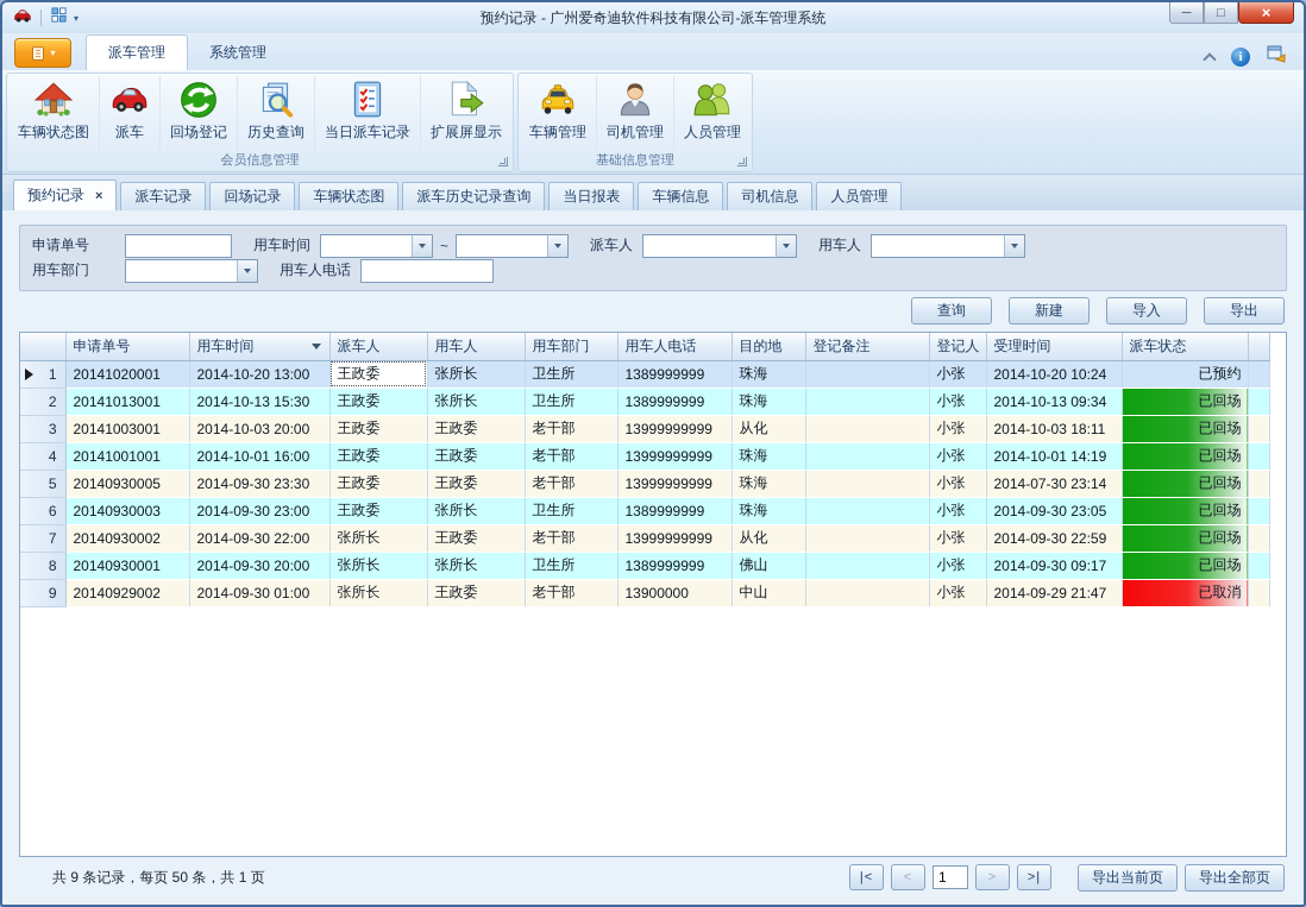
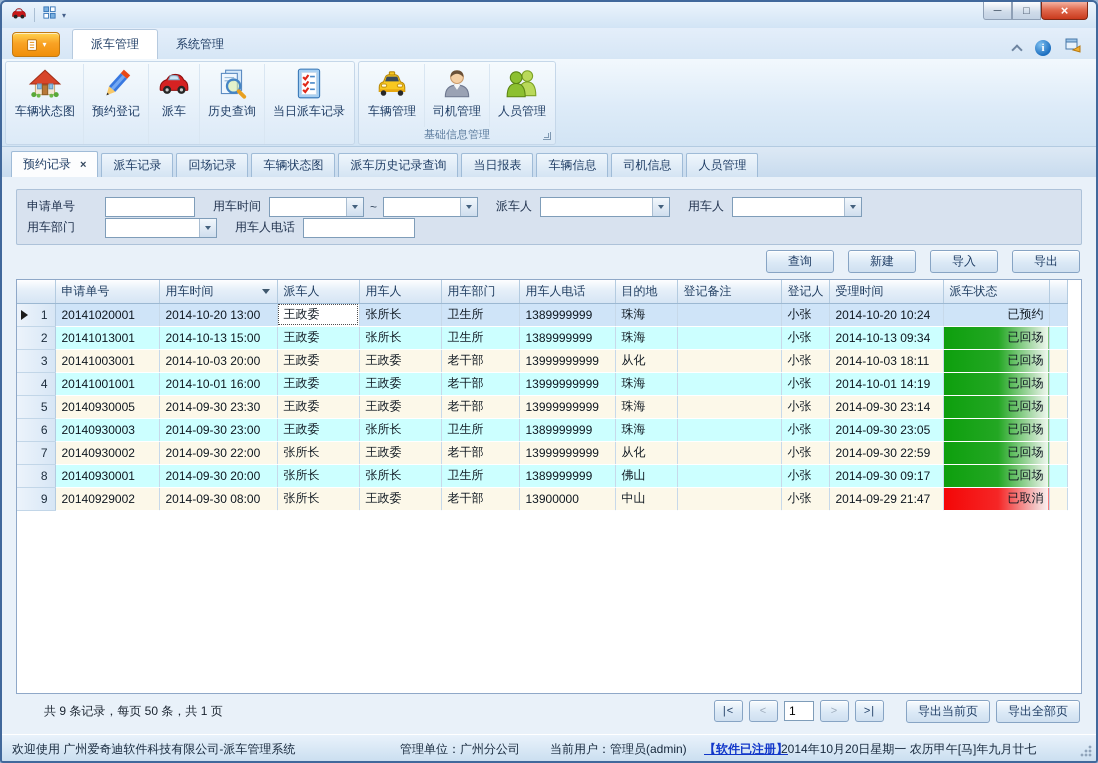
  ▾
- 预约记录 - 广州爱奇迪软件科技有限公司-派车管理系统
  ─
  □
  ×
  ▾
  派车管理
  系统管理
  i
  车辆状态图
+ 预约登记
  派车
- 回场登记
  历史查询
  当日派车记录
- 扩展屏显示
- 会员信息管理
  车辆管理
  司机管理
  人员管理
  基础信息管理
  预约记录
  ×
  派车记录
  回场记录
  车辆状态图
  派车历史记录查询
  当日报表
  车辆信息
  司机信息
  人员管理
  申请单号
  用车时间
  ~
  派车人
  用车人
  用车部门
  用车人电话
  查询
  新建
  导入
  导出
  	申请单号	用车时间	派车人	用车人	用车部门	用车人电话	目的地	登记备注	登记人	受理时间	派车状态
  1	20141020001	2014-10-20 13:00	王政委	张所长	卫生所	1389999999	珠海		小张	2014-10-20 10:24	已预约
- 2	20141013001	2014-10-13 15:30	王政委	张所长	卫生所	1389999999	珠海		小张	2014-10-13 09:34	已回场
+ 2	20141013001	2014-10-13 15:00	王政委	张所长	卫生所	1389999999	珠海		小张	2014-10-13 09:34	已回场
  3	20141003001	2014-10-03 20:00	王政委	王政委	老干部	13999999999	从化		小张	2014-10-03 18:11	已回场
  4	20141001001	2014-10-01 16:00	王政委	王政委	老干部	13999999999	珠海		小张	2014-10-01 14:19	已回场
- 5	20140930005	2014-09-30 23:30	王政委	王政委	老干部	13999999999	珠海		小张	2014-07-30 23:14	已回场
+ 5	20140930005	2014-09-30 23:30	王政委	王政委	老干部	13999999999	珠海		小张	2014-09-30 23:14	已回场
  6	20140930003	2014-09-30 23:00	王政委	张所长	卫生所	1389999999	珠海		小张	2014-09-30 23:05	已回场
  7	20140930002	2014-09-30 22:00	张所长	王政委	老干部	13999999999	从化		小张	2014-09-30 22:59	已回场
  8	20140930001	2014-09-30 20:00	张所长	张所长	卫生所	1389999999	佛山		小张	2014-09-30 09:17	已回场
- 9	20140929002	2014-09-30 01:00	张所长	王政委	老干部	13900000	中山		小张	2014-09-29 21:47	已取消
+ 9	20140929002	2014-09-30 08:00	张所长	王政委	老干部	13900000	中山		小张	2014-09-29 21:47	已取消
  共 9 条记录，每页 50 条，共 1 页
  |<
  <
  1
  >
  >|
  导出当前页
  导出全部页
+ 欢迎使用 广州爱奇迪软件科技有限公司-派车管理系统
+ 管理单位：广州分公司
+ 当前用户：管理员(admin)
+ 【软件已注册】
+ 2014年10月20日星期一 农历甲午[马]年九月廿七
